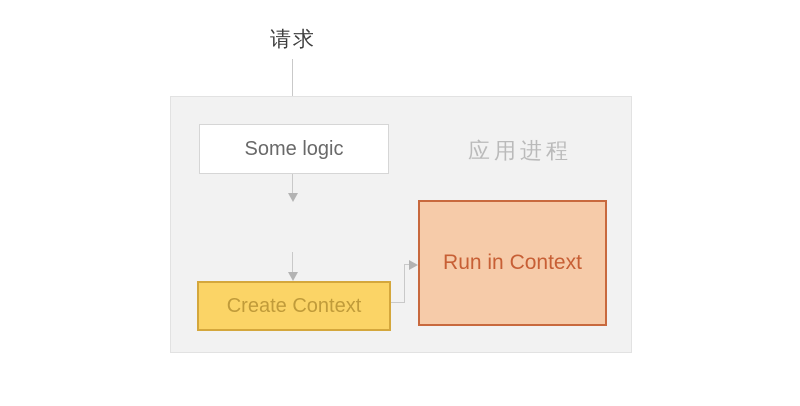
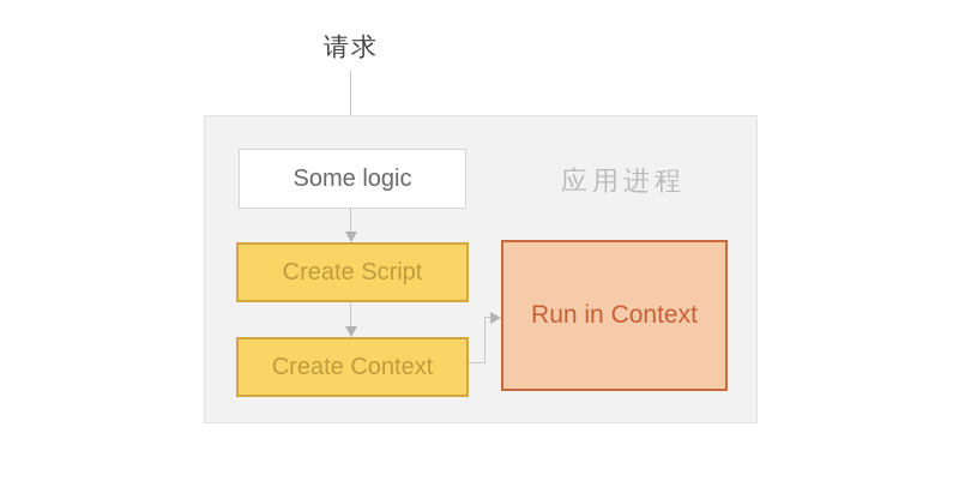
  请求
  应用进程
  Some logic
+ Create Script
  Create Context
  Run in Context
